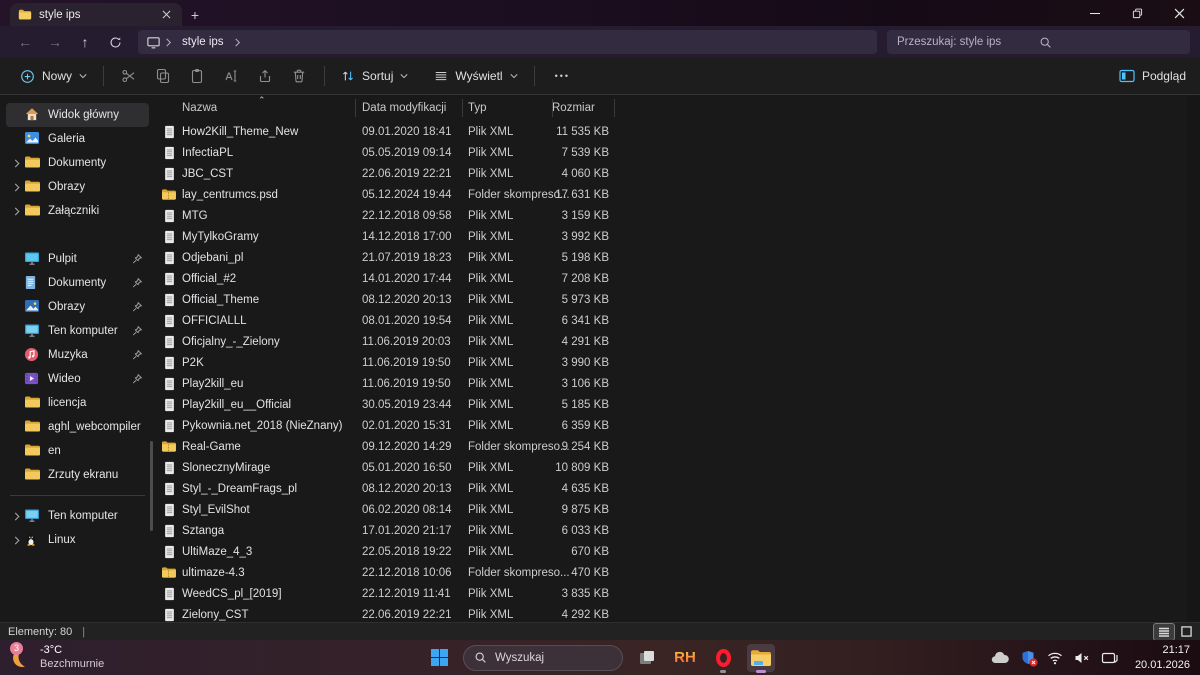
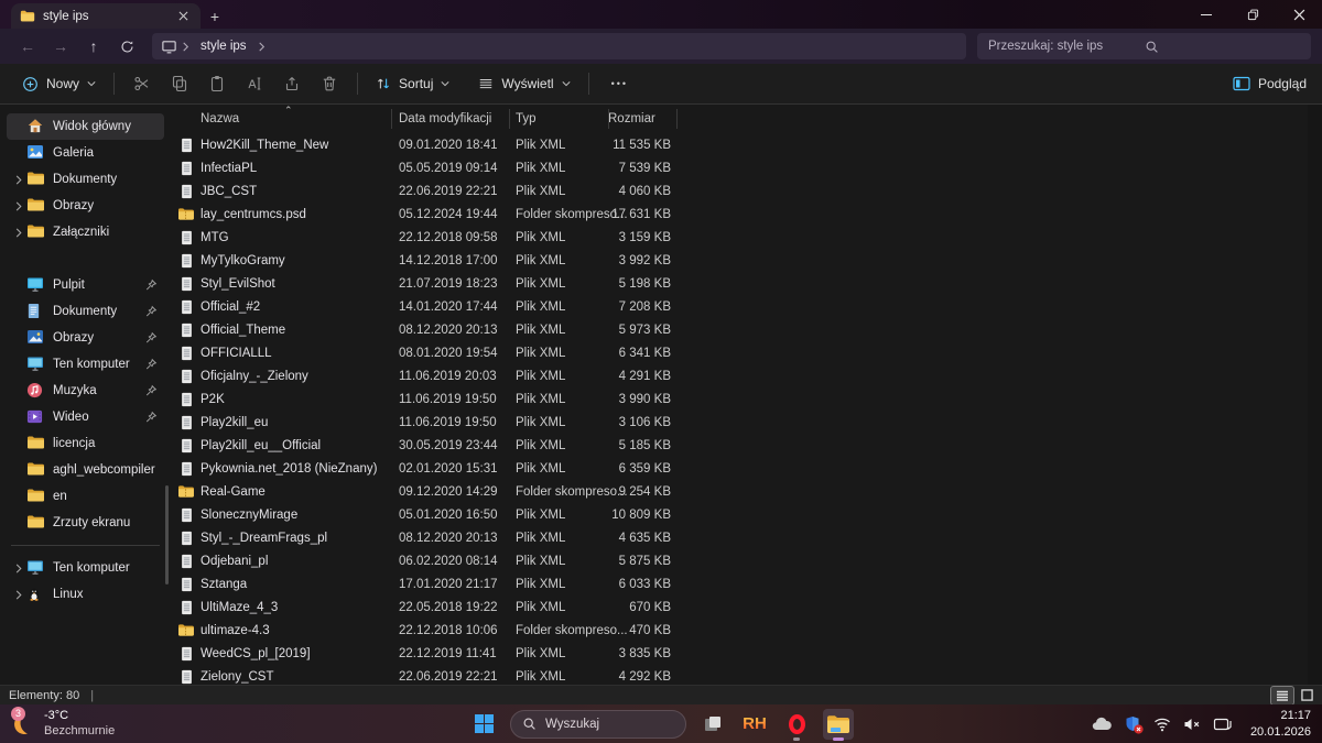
  style ips
  +
  ←
  →
  ↑
  style ips
  Przeszukaj: style ips
  Nowy
  Sortuj
  Wyświetl
  •••
  Podgląd
  Widok główny
  Galeria
  Dokumenty
  Obrazy
  Załączniki
  Pulpit
  Dokumenty
  Obrazy
  Ten komputer
  Muzyka
  Wideo
  licencja
  aghl_webcompiler
  en
  Zrzuty ekranu
  Ten komputer
  Linux
  ⌃
  Nazwa
  Data modyfikacji
  Typ
  Rozmiar
  How2Kill_Theme_New
  09.01.2020 18:41
  Plik XML
  11 535 KB
  InfectiaPL
  05.05.2019 09:14
  Plik XML
  7 539 KB
  JBC_CST
  22.06.2019 22:21
  Plik XML
  4 060 KB
  lay_centrumcs.psd
  05.12.2024 19:44
  Folder skompreso
  17 631 KB
  MTG
  22.12.2018 09:58
  Plik XML
  3 159 KB
  MyTylkoGramy
  14.12.2018 17:00
  Plik XML
  3 992 KB
- Odjebani_pl
+ Styl_EvilShot
  21.07.2019 18:23
  Plik XML
  5 198 KB
  Official_#2
  14.01.2020 17:44
  Plik XML
  7 208 KB
  Official_Theme
  08.12.2020 20:13
  Plik XML
  5 973 KB
  OFFICIALLL
  08.01.2020 19:54
  Plik XML
  6 341 KB
  Oficjalny_-_Zielony
  11.06.2019 20:03
  Plik XML
  4 291 KB
  P2K
  11.06.2019 19:50
  Plik XML
  3 990 KB
  Play2kill_eu
  11.06.2019 19:50
  Plik XML
  3 106 KB
  Play2kill_eu__Official
  30.05.2019 23:44
  Plik XML
  5 185 KB
  Pykownia.net_2018 (NieZnany)
  02.01.2020 15:31
  Plik XML
  6 359 KB
  Real-Game
  09.12.2020 14:29
  Folder skompreso
  9 254 KB
  SlonecznyMirage
  05.01.2020 16:50
  Plik XML
  10 809 KB
  Styl_-_DreamFrags_pl
  08.12.2020 20:13
  Plik XML
  4 635 KB
- Styl_EvilShot
+ Odjebani_pl
  06.02.2020 08:14
  Plik XML
- 9 875 KB
+ 5 875 KB
  Sztanga
  17.01.2020 21:17
  Plik XML
  6 033 KB
  UltiMaze_4_3
  22.05.2018 19:22
  Plik XML
  670 KB
  ultimaze-4.3
  22.12.2018 10:06
  Folder skompreso
  470 KB
  WeedCS_pl_[2019]
  22.12.2019 11:41
  Plik XML
  3 835 KB
  Zielony_CST
  22.06.2019 22:21
  Plik XML
  4 292 KB
  Elementy: 80
  |
  3
  -3°C
  Bezchmurnie
  Wyszukaj
  RH
  21:17
  20.01.2026
